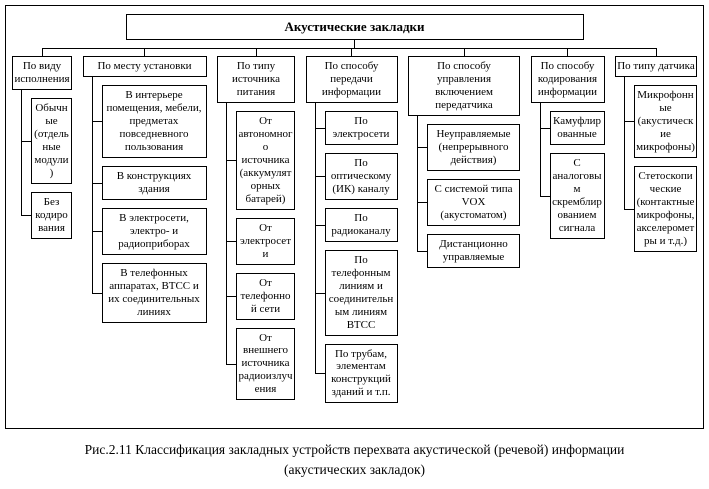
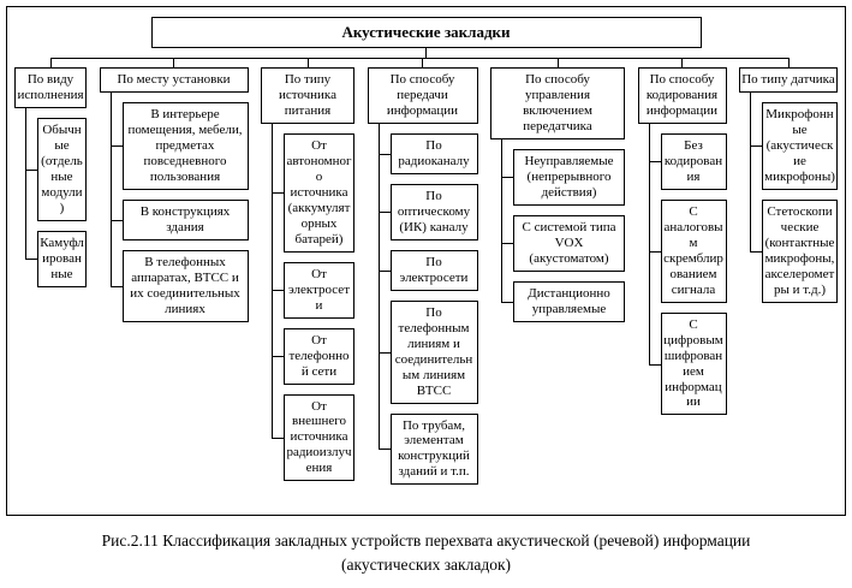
  Акустические закладки
  По виду исполнения
  Обычные (отдельные модули)
- Без кодирования
+ Камуфлированные
  По месту установки
  В интерьере помещения, мебели, предметах повседневного пользования
  В конструкциях здания
- В электросети, электро- и радиоприборах
  В телефонных аппаратах, ВТСС и их соединительных линиях
  По типу источника питания
  От автономного источника (аккумуляторных батарей)
  От электросети
  От телефонной сети
  От внешнего источника радиоизлучения
  По способу передачи информации
- По электросети
+ По радиоканалу
  По оптическому (ИК) каналу
- По радиоканалу
+ По электросети
  По телефонным линиям и соединительным линиям ВТСС
  По трубам, элементам конструкций зданий и т.п.
  По способу управления включением передатчика
  Неуправляемые (непрерывного действия)
  С системой типа VOX (акустоматом)
  Дистанционно управляемые
  По способу кодирования информации
- Камуфлированные
+ Без кодирования
  С аналоговым скремблированием сигнала
+ С цифровым шифрованием информации
  По типу датчика
  Микрофонные (акустические микрофоны)
  Стетоскопические (контактные микрофоны, акселерометры и т.д.)
  Рис.2.11 Классификация закладных устройств перехвата акустической (речевой) информации
  (акустических закладок)
